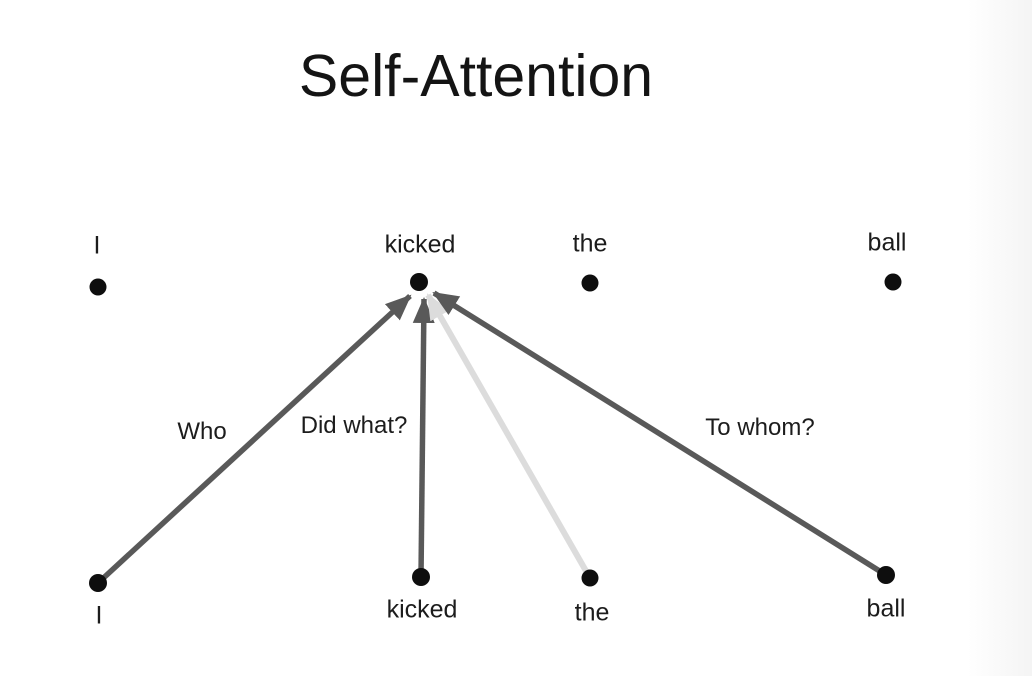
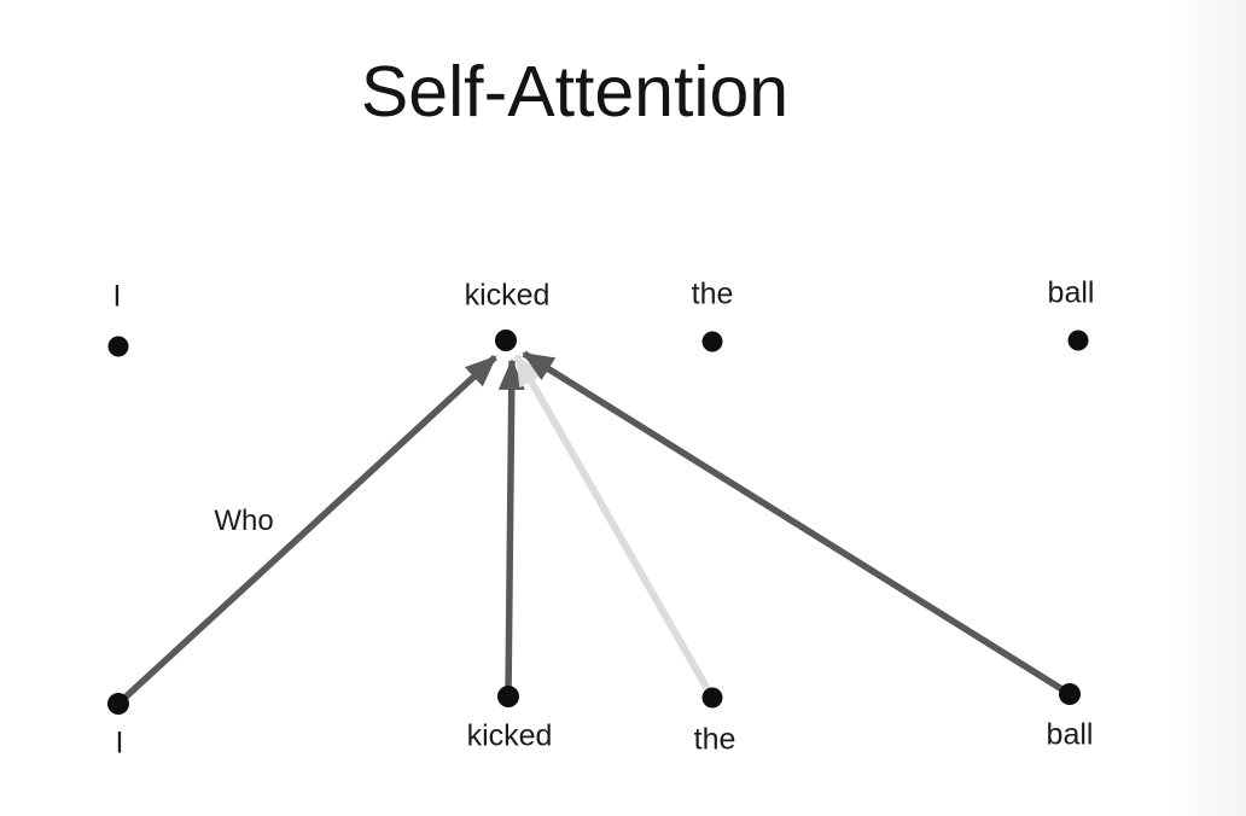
  Self-Attention
  I
  kicked
  the
  ball
  I
  kicked
  the
  ball
  Who
- Did what?
- To whom?
